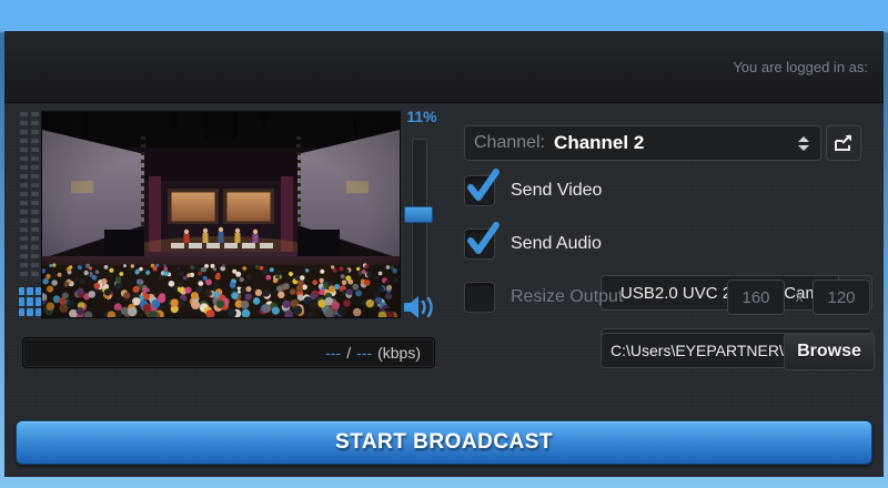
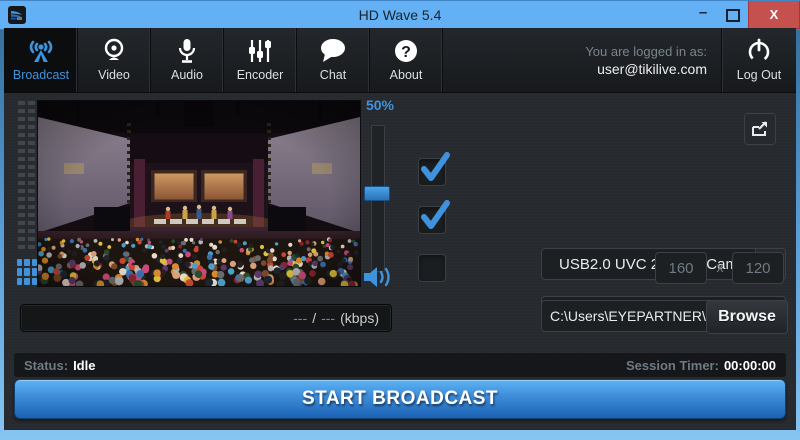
+ HD Wave 5.4
+ –
+ X
+ Broadcast
+ Video
+ Audio
+ Encoder
+ Chat
+ ?
+ About
  You are logged in as:
+ user@tikilive.com
+ Log Out
- 11%
+ 50%
  ---
  /
  ---
  (kbps)
- Channel:
- Channel 2
- Send Video
- Send Audio
- Resize Output
  160
  x
  120
  C:\Users\EYEPARTNER\
  Browse
+ Status: Idle
+ Session Timer: 00:00:00
  START BROADCAST
